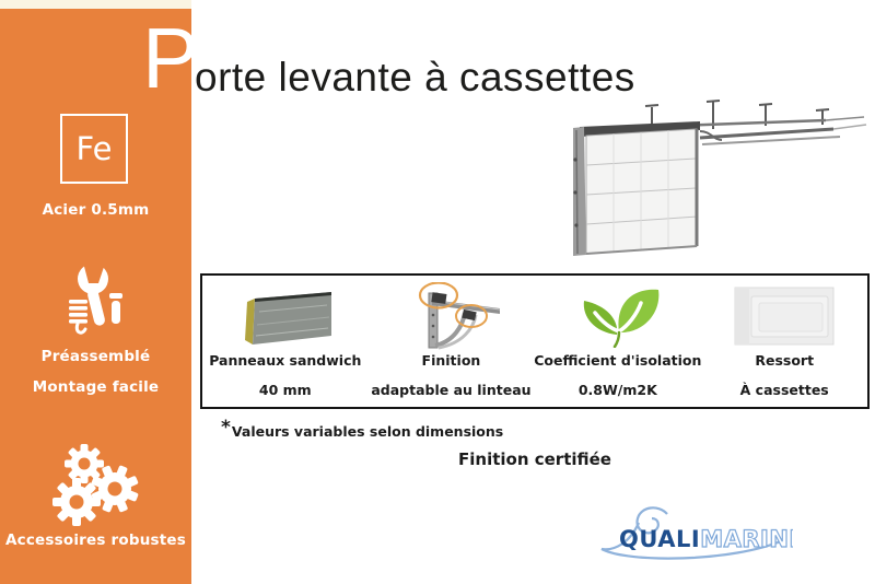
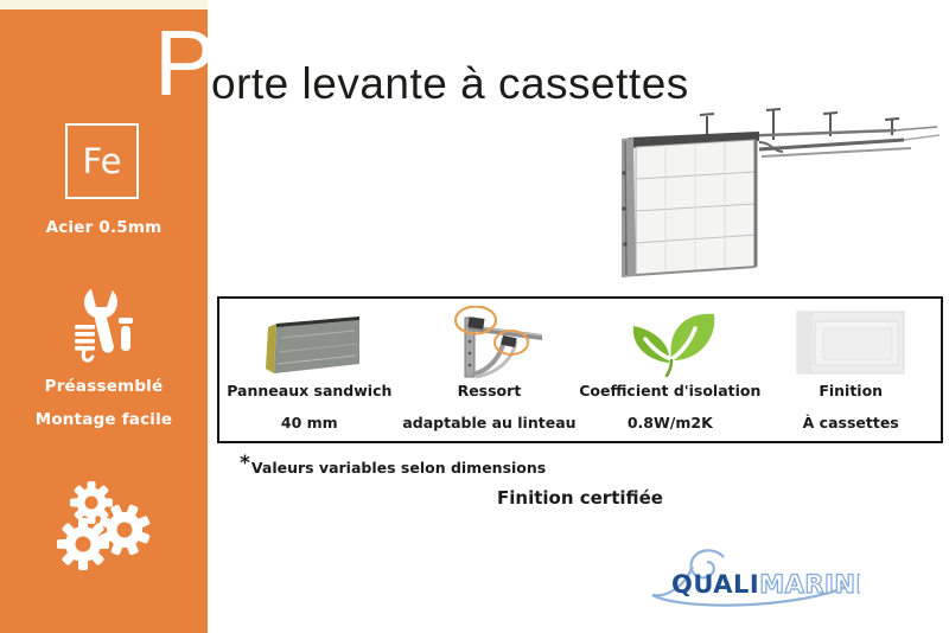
  Fe
  Acier 0.5mm
  Préassemblé
  Montage facile
- Accessoires robustes
  P
  orte levante à cassettes
  Panneaux sandwich
  40 mm
- Finition
+ Ressort
  adaptable au linteau
  Coefficient d'isolation
  0.8W/m2K
- Ressort
+ Finition
  À cassettes
  *Valeurs variables selon dimensions
  Finition certifiée
  QUALIMARIN
